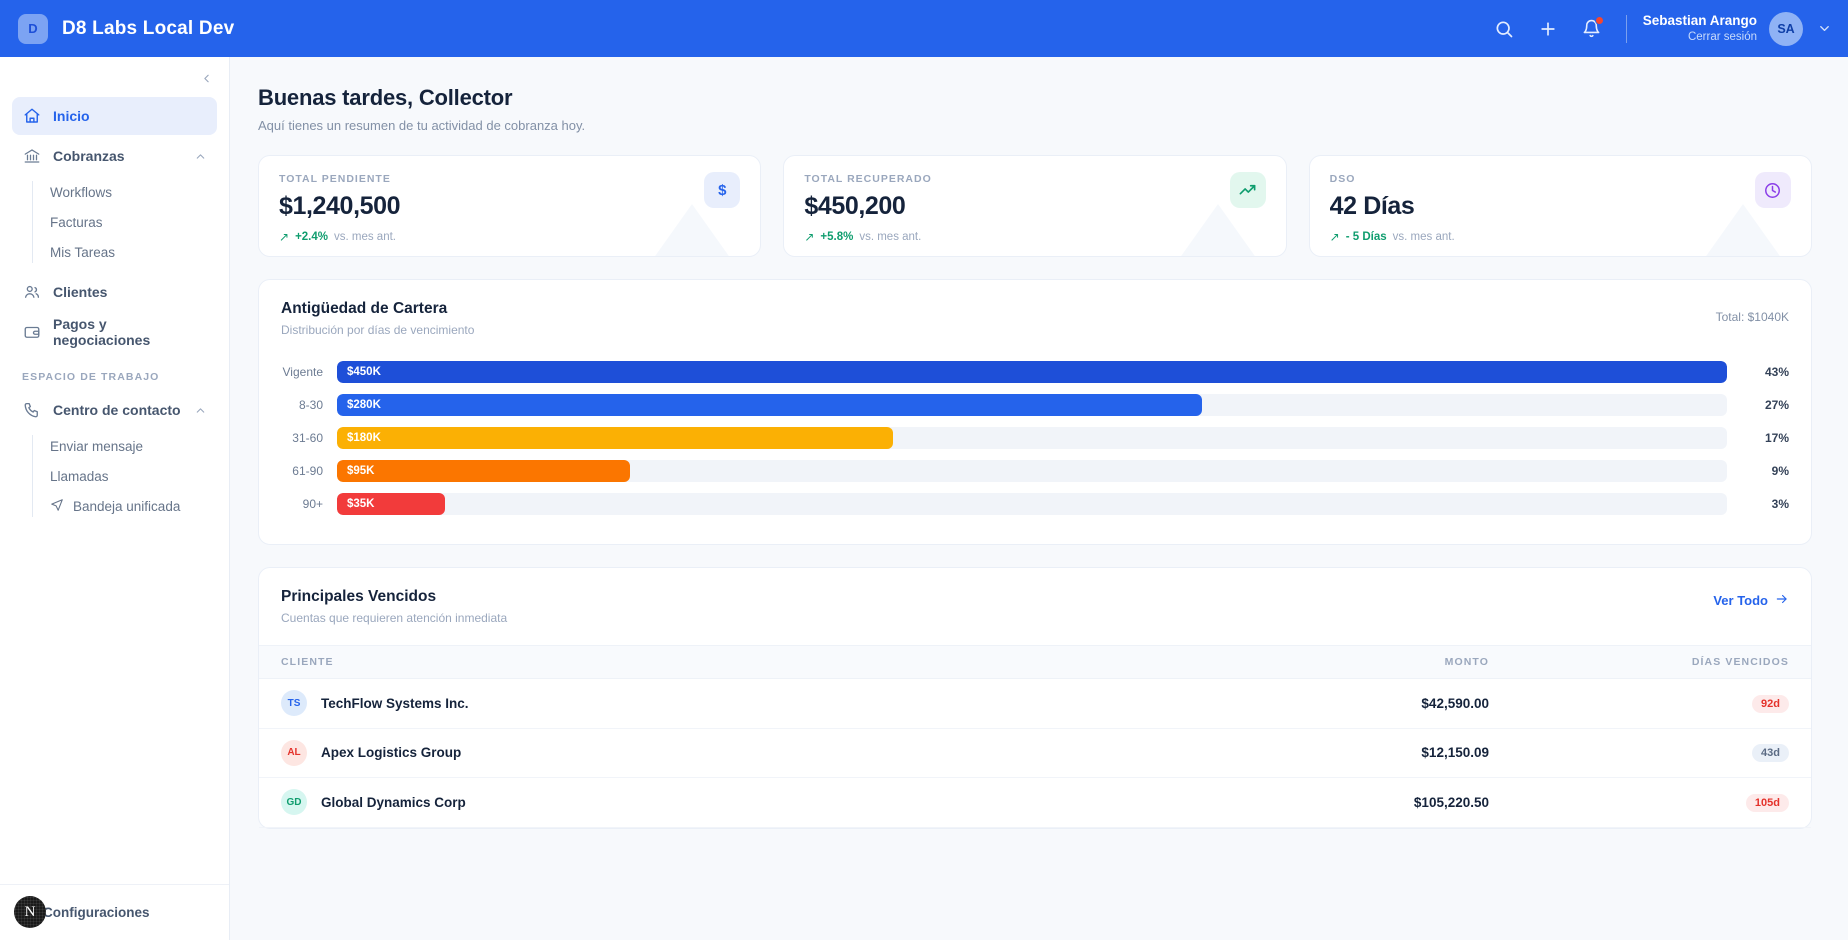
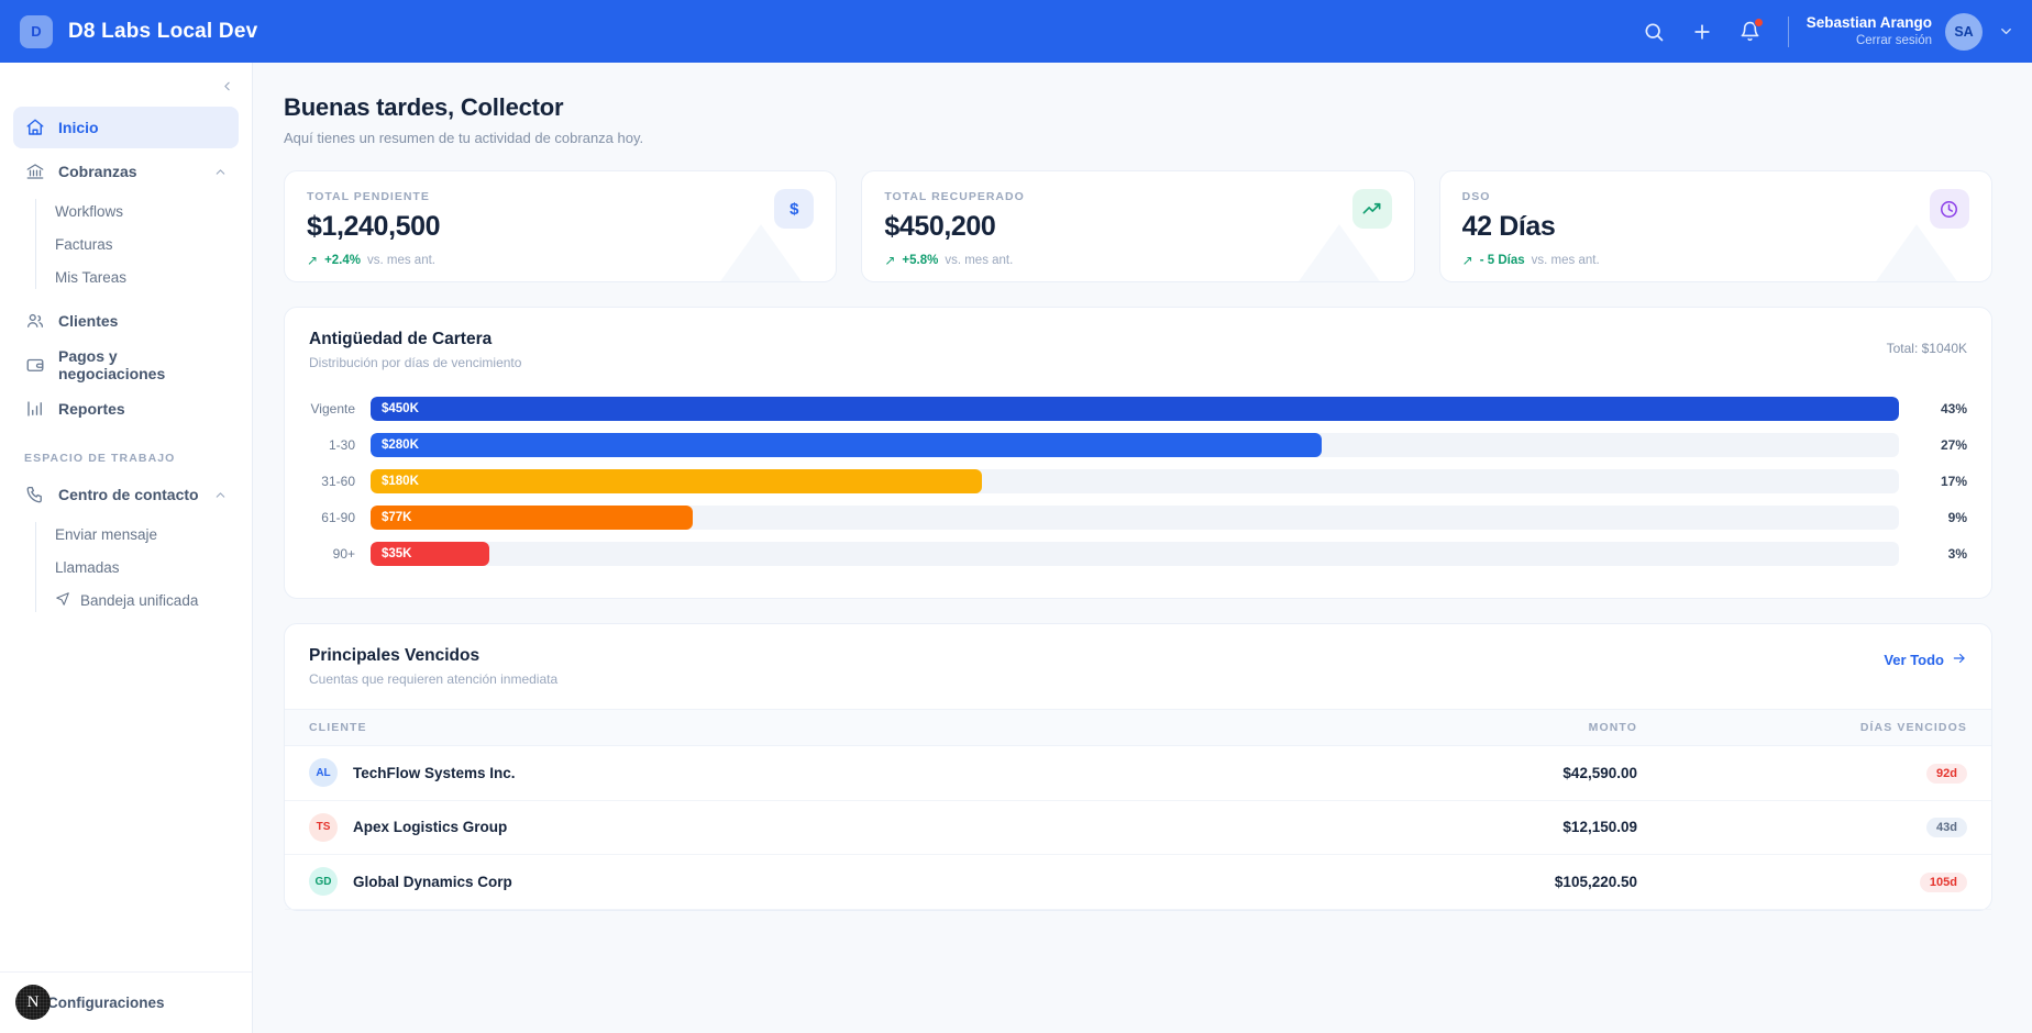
  D
  D8 Labs Local Dev
  Sebastian Arango
  Cerrar sesión
  SA
  Inicio
  Cobranzas
  Workflows
  Facturas
  Mis Tareas
  Clientes
  Pagos y negociaciones
+ Reportes
  ESPACIO DE TRABAJO
  Centro de contacto
  Enviar mensaje
  Llamadas
  Bandeja unificada
  Configuraciones
  N
  Buenas tardes, Collector
  Aquí tienes un resumen de tu actividad de cobranza hoy.
  TOTAL PENDIENTE
  $1,240,500
  ↗
  +2.4%
  vs. mes ant.
  $
  TOTAL RECUPERADO
  $450,200
  ↗
  +5.8%
  vs. mes ant.
  DSO
  42 Días
  ↗
  - 5 Días
  vs. mes ant.
  Antigüedad de Cartera
  Distribución por días de vencimiento
  Total: $1040K
  Vigente
  $450K
  43%
- 8-30
+ 1-30
  $280K
  27%
  31-60
  $180K
  17%
  61-90
- $95K
+ $77K
  9%
  90+
  $35K
  3%
  Principales Vencidos
  Cuentas que requieren atención inmediata
  Ver Todo
  CLIENTE
  MONTO
  DÍAS VENCIDOS
- TS
+ AL
  TechFlow Systems Inc.
  $42,590.00
  92d
- AL
+ TS
  Apex Logistics Group
  $12,150.09
  43d
  GD
  Global Dynamics Corp
  $105,220.50
  105d
